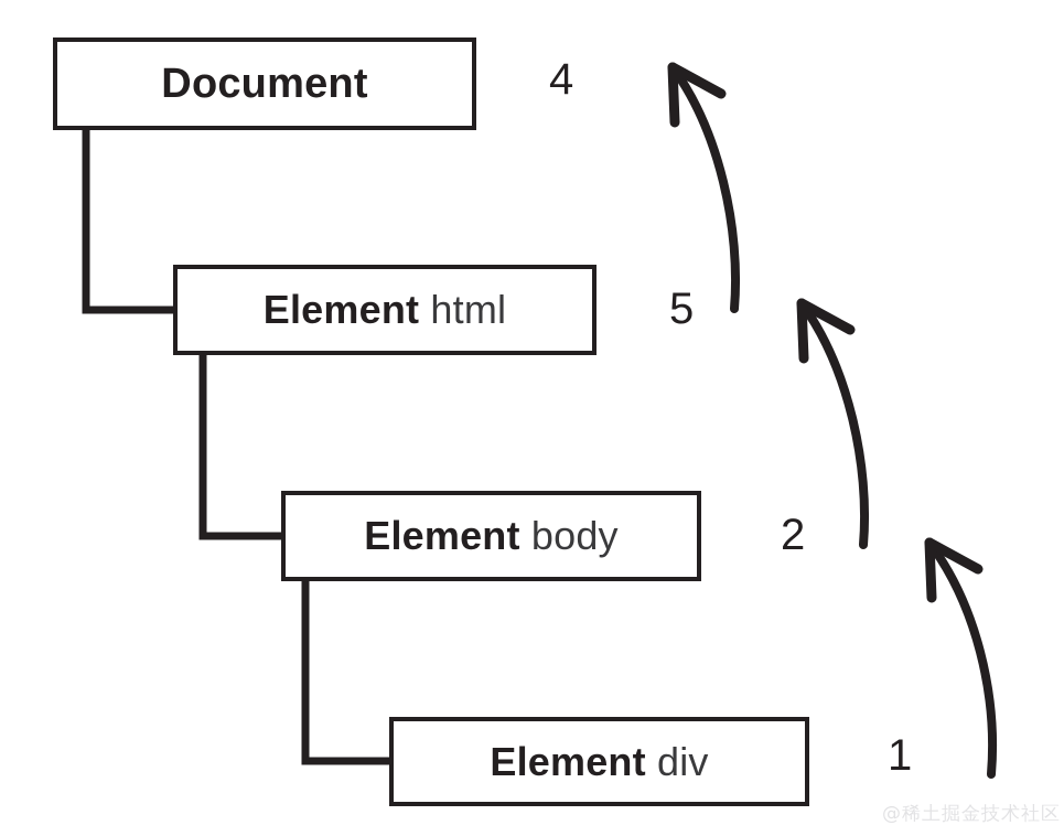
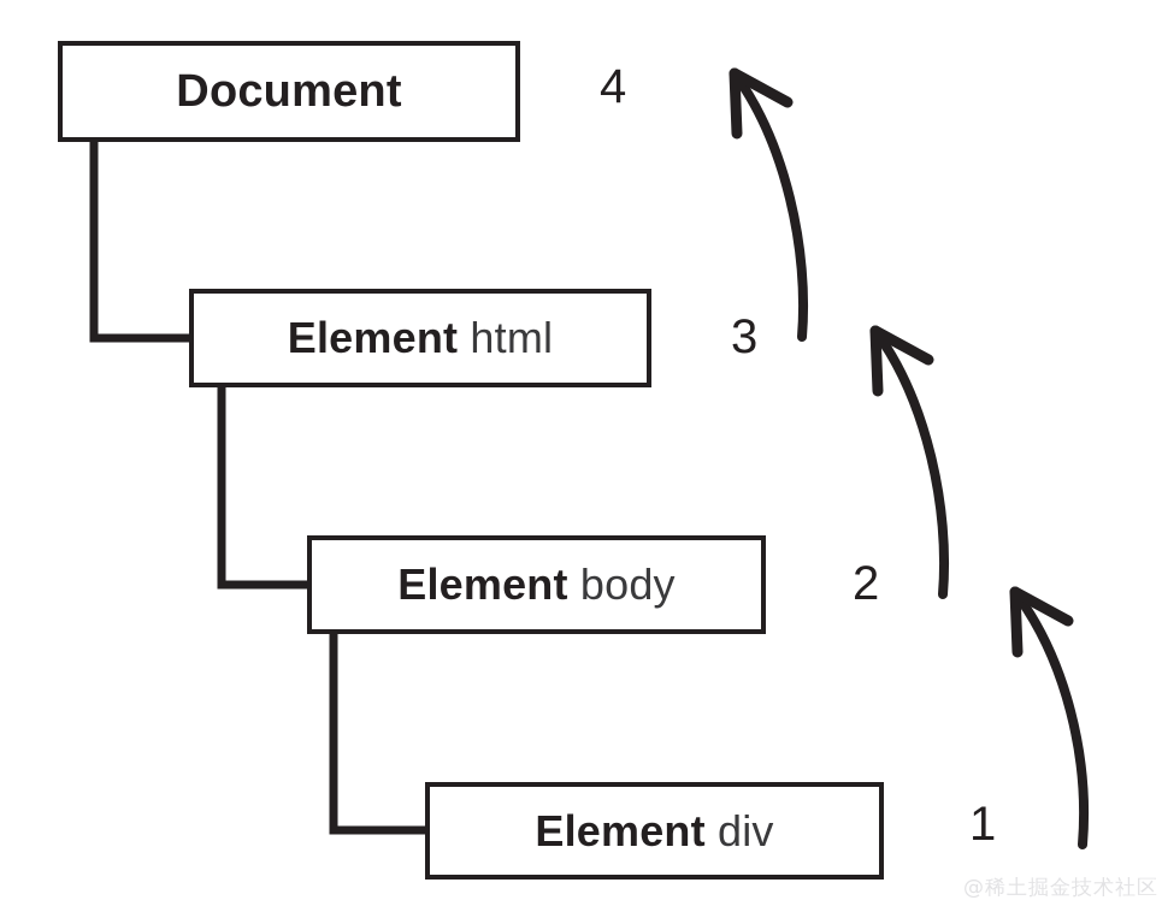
  Document
  Element html
  Element body
  Element div
  1
  2
- 5
+ 3
  4
  @稀土掘金技术社区
